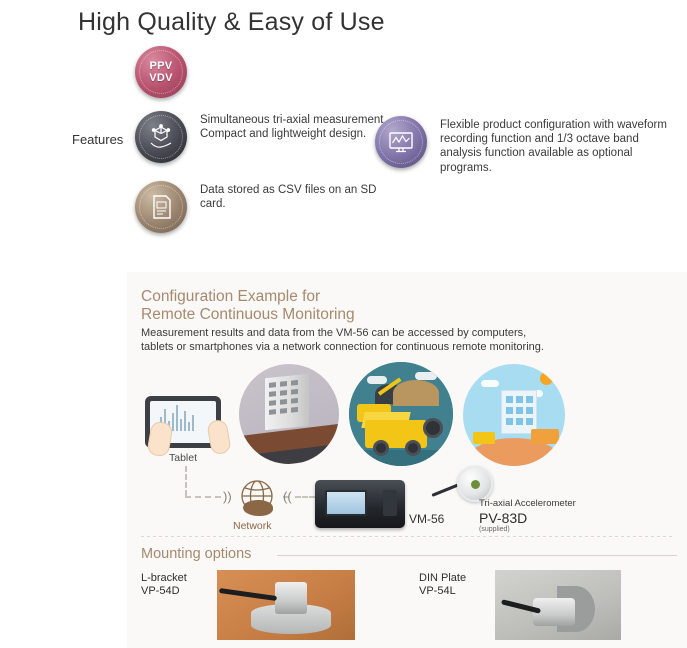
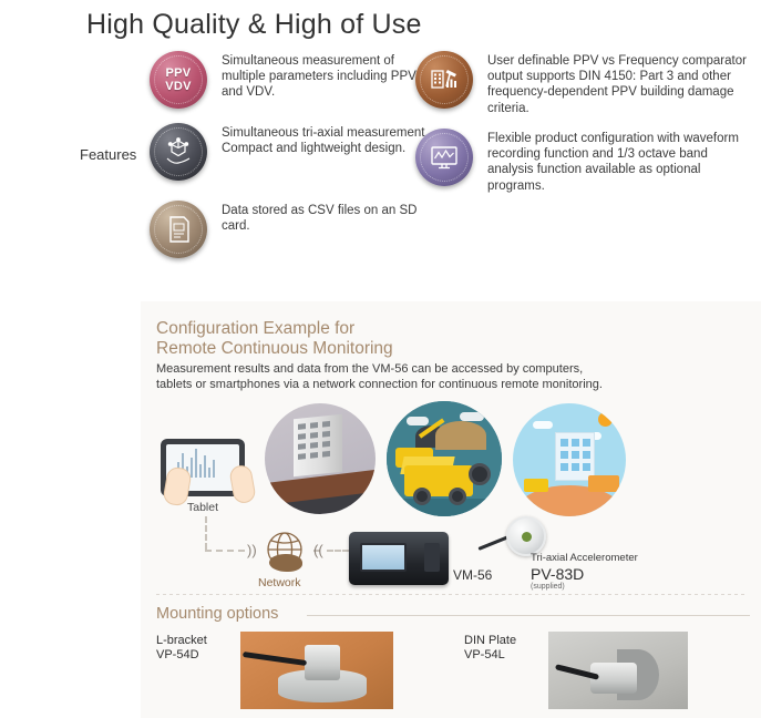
- High Quality & Easy of Use
+ High Quality & High of Use
  Features
  PPV
  VDV
+ Simultaneous measurement of multiple parameters including PPV and VDV.
  Simultaneous tri-axial measurement Compact and lightweight design.
  Data stored as CSV files on an SD card.
+ User definable PPV vs Frequency comparator output supports DIN 4150: Part 3 and other frequency-dependent PPV building damage criteria.
  Flexible product configuration with waveform recording function and 1/3 octave band analysis function available as optional programs.
  Configuration Example for
  Remote Continuous Monitoring
  Measurement results and data from the VM-56 can be accessed by computers,
  tablets or smartphones via a network connection for continuous remote monitoring.
  Tablet
  ))
  ((
  Network
  VM-56
  Tri-axial Accelerometer
  PV-83D
  Mounting options
  L-bracket
  VP-54D
  DIN Plate
  VP-54L
